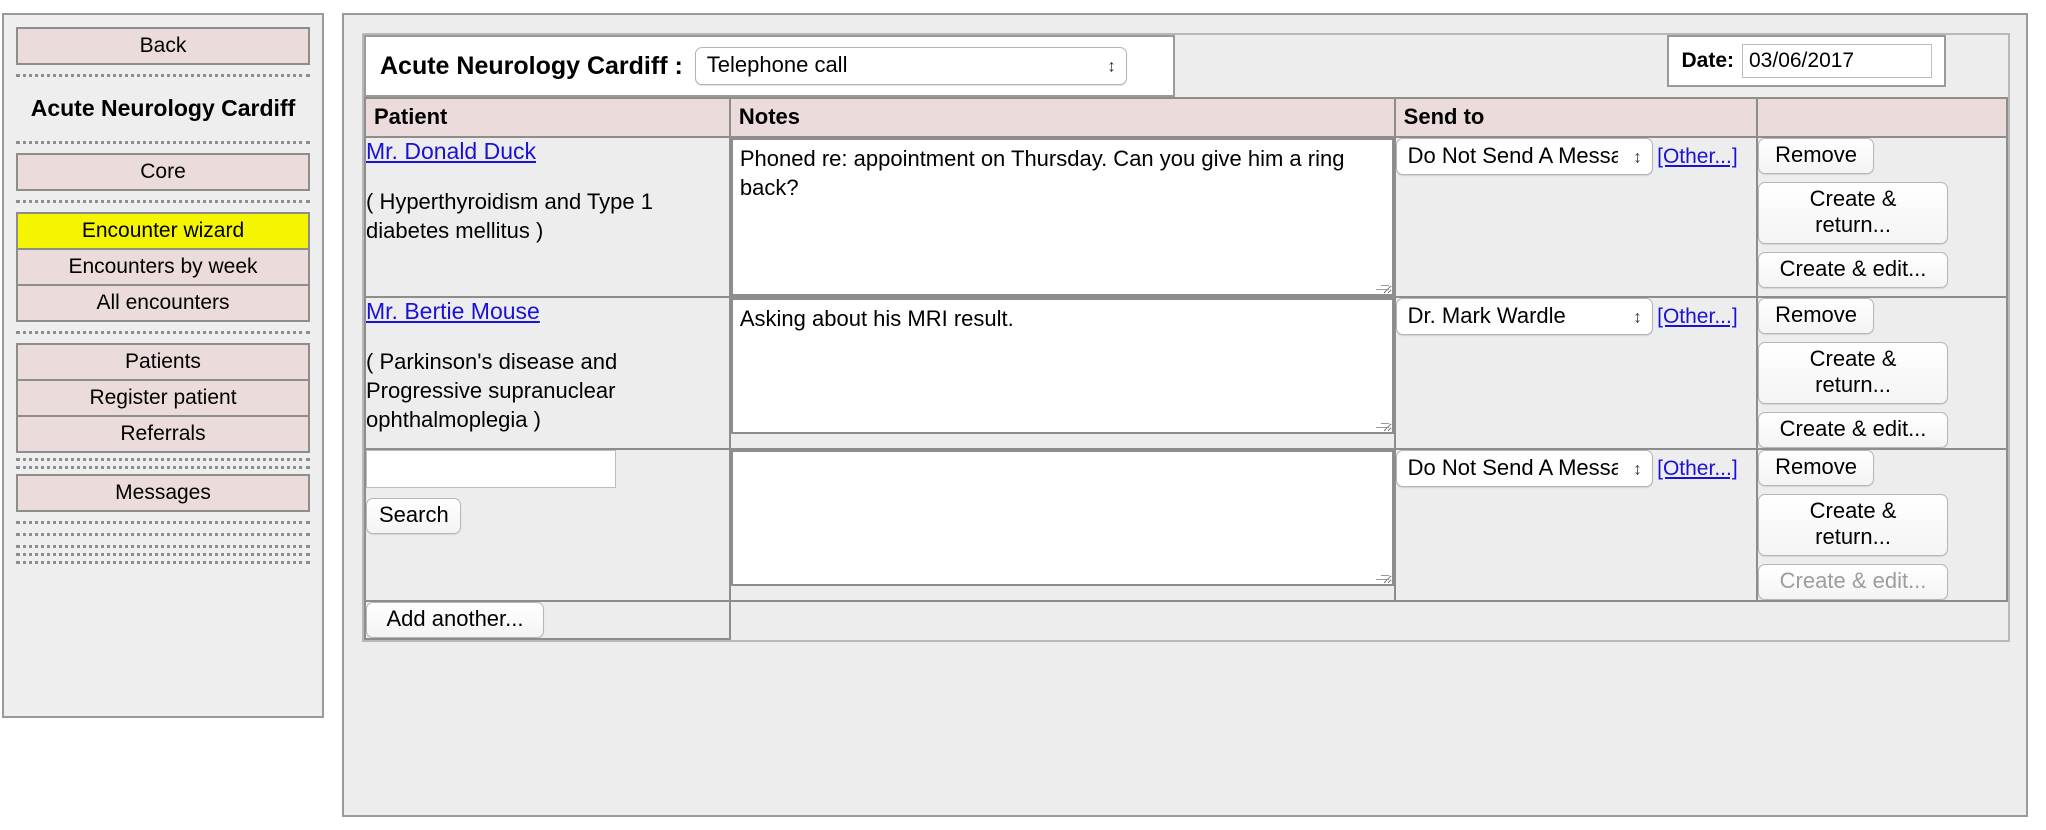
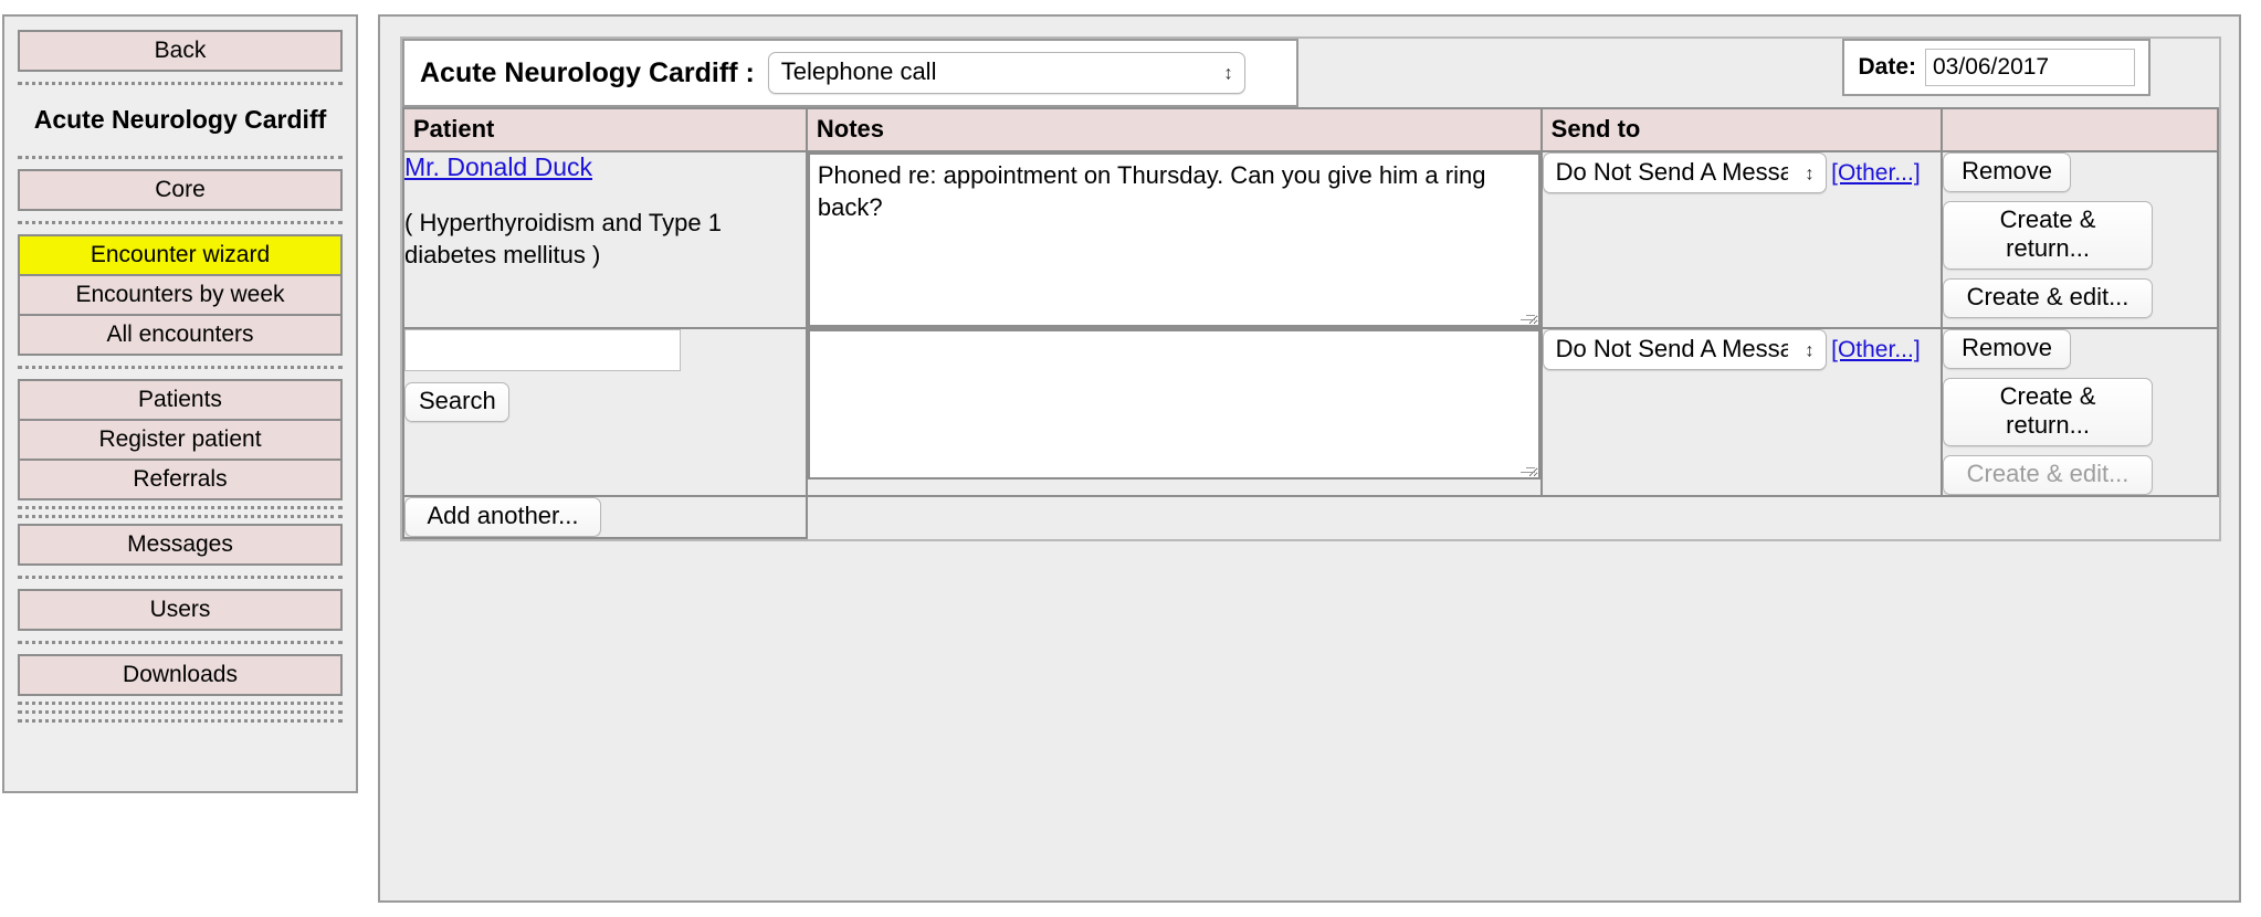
  Back
  Acute Neurology Cardiff
  Core
  Encounter wizard
  Encounters by week
  All encounters
  Patients
  Register patient
  Referrals
  Messages
+ Users
+ Downloads
  Acute Neurology Cardiff :
  Telephone call
  ↕
  Date:
  03/06/2017
  Patient	Notes	Send to
- Mr. Bertie Mouse ( Parkinson's disease and Progressive supranuclear ophthalmoplegia )	Asking about his MRI result.	Dr. Mark Wardle ↕ [Other...]	Remove Create & return... Create & edit...
  Search		Do Not Send A Mess ↕ [Other...]	Remove Create & return... Create & edit...
  Add another...
